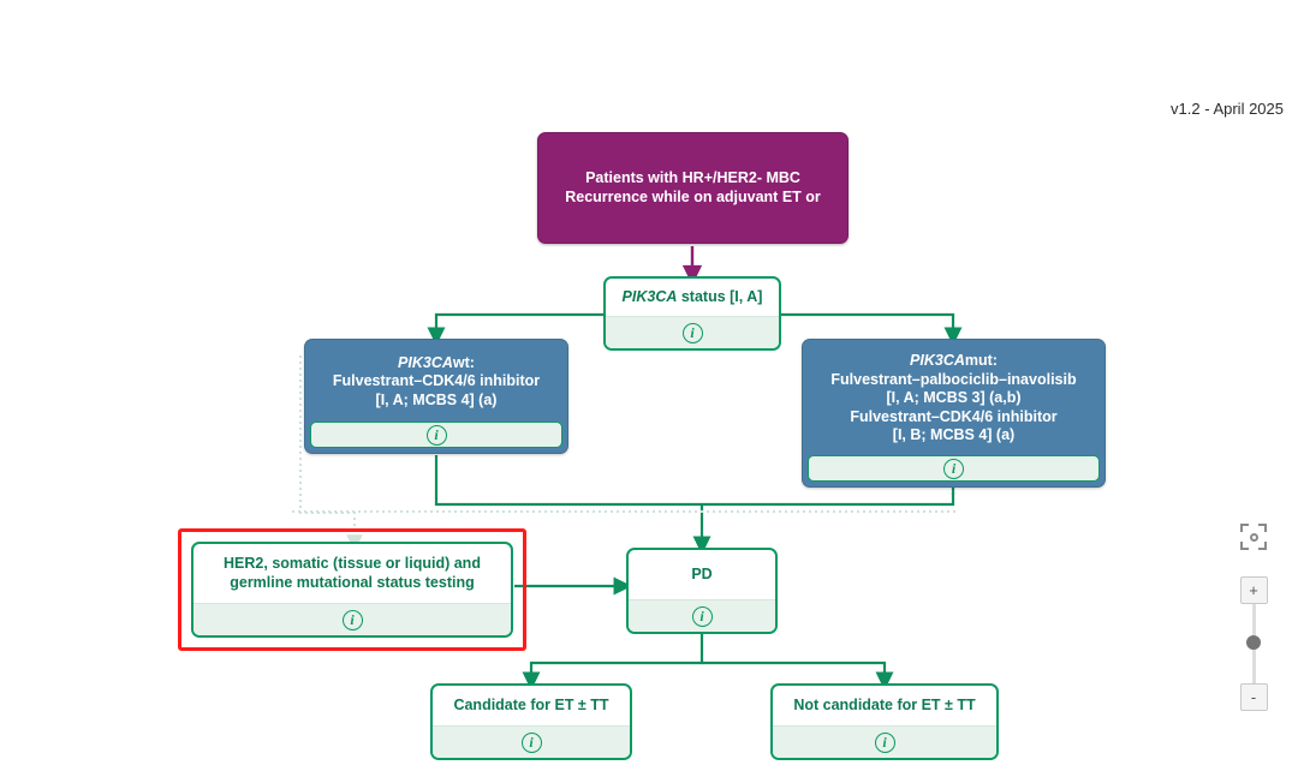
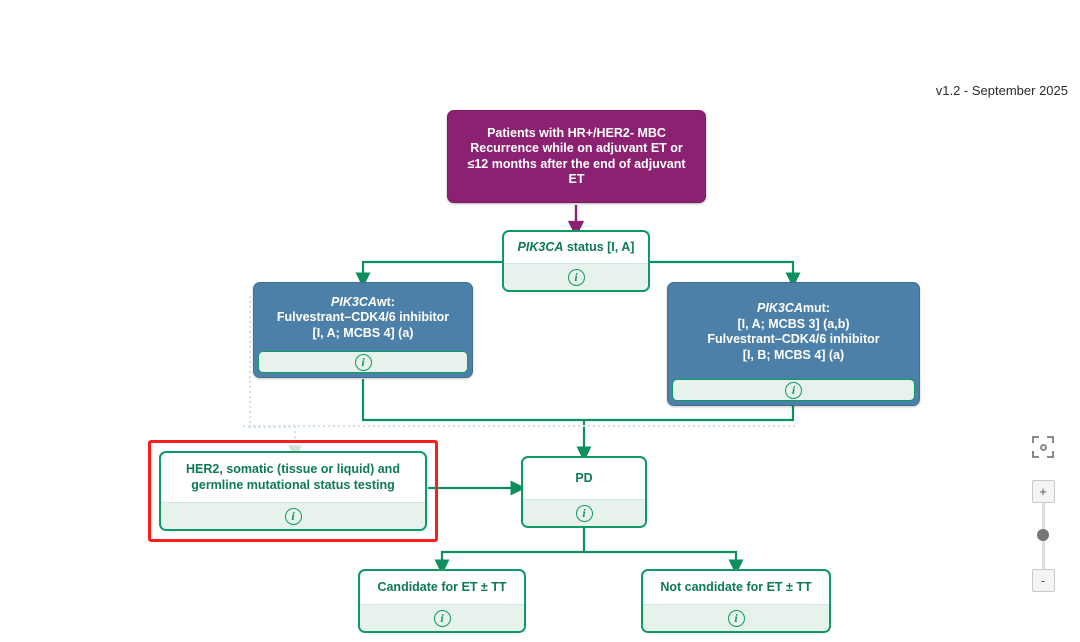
- v1.2 - April 2025
+ v1.2 - September 2025
  Patients with HR+/HER2- MBC
  Recurrence while on adjuvant ET or
+ ≤12 months after the end of adjuvant
+ ET
  PIK3CA status [I, A]
  i
  PIK3CAwt:
  Fulvestrant–CDK4/6 inhibitor
  [I, A; MCBS 4] (a)
  i
  PIK3CAmut:
- Fulvestrant–palbociclib–inavolisib
  [I, A; MCBS 3] (a,b)
  Fulvestrant–CDK4/6 inhibitor
  [I, B; MCBS 4] (a)
  i
  HER2, somatic (tissue or liquid) and
  germline mutational status testing
  i
  PD
  i
  Candidate for ET ± TT
  i
  Not candidate for ET ± TT
  i
  +
  -
